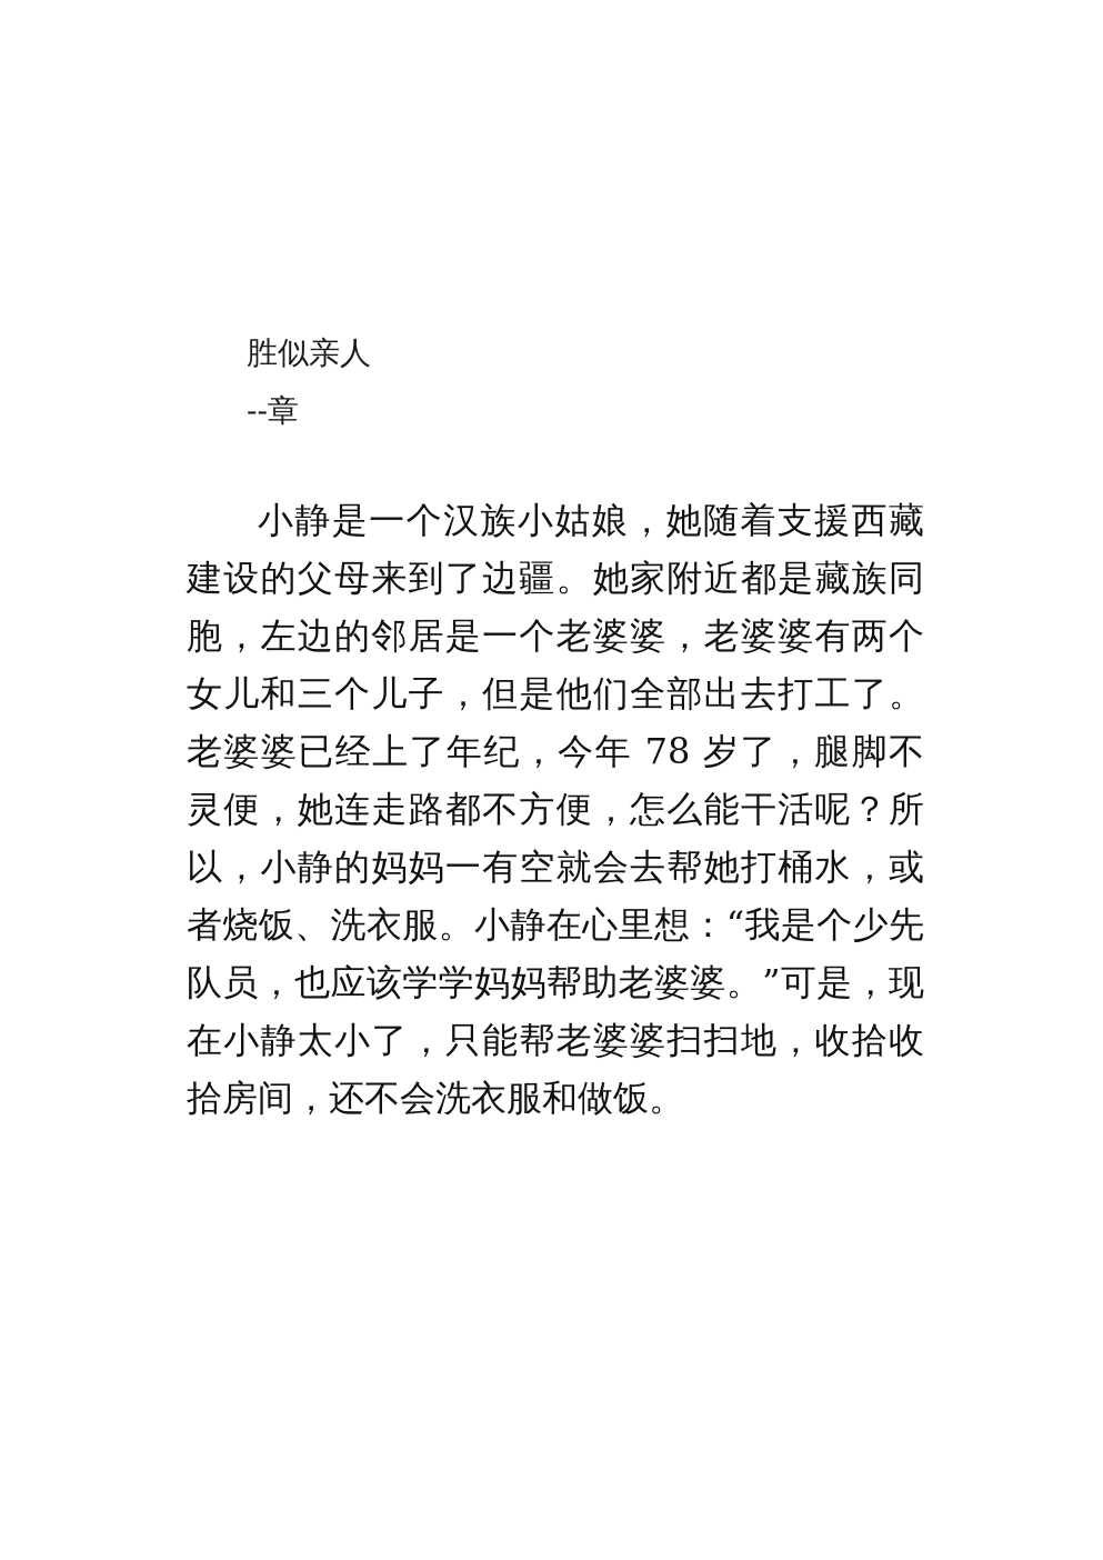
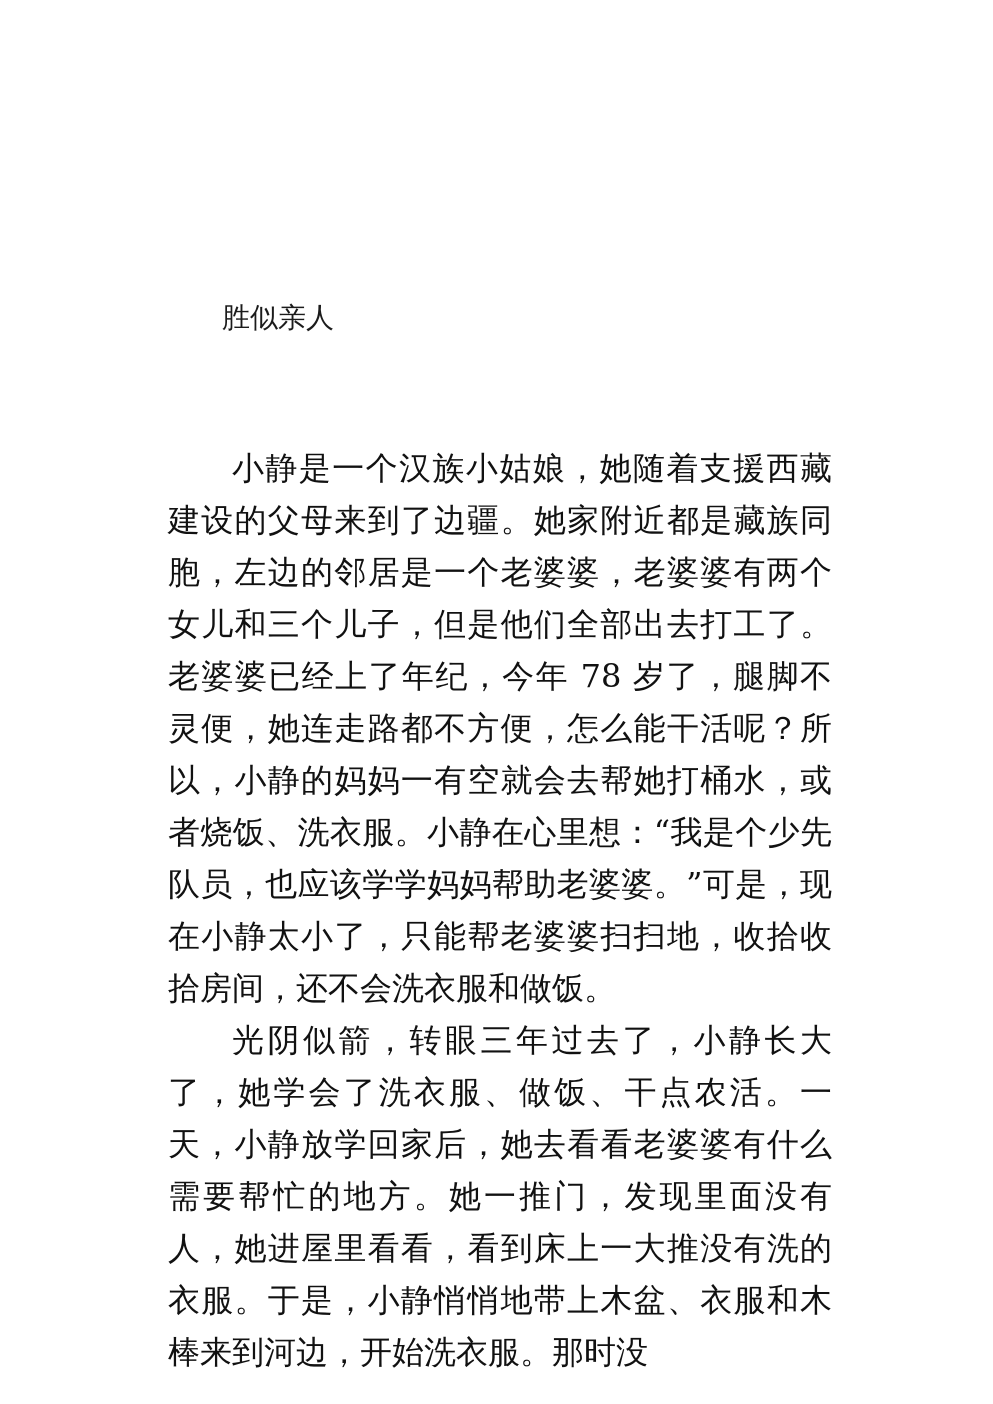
  胜似亲人
- --章
  小静是一个汉族小姑娘，她随着支援西藏建设的父母来到了边疆。她家附近都是藏族同胞，左边的邻居是一个老婆婆，老婆婆有两个女儿和三个儿子，但是他们全部出去打工了。老婆婆已经上了年纪，今年 78 岁了，腿脚不灵便，她连走路都不方便，怎么能干活呢？所以，小静的妈妈一有空就会去帮她打桶水，或者烧饭、洗衣服。小静在心里想：“我是个少先队员，也应该学学妈妈帮助老婆婆。”可是，现在小静太小了，只能帮老婆婆扫扫地，收拾收拾房间，还不会洗衣服和做饭。
+ 光阴似箭，转眼三年过去了，小静长大了，她学会了洗衣服、做饭、干点农活。一天，小静放学回家后，她去看看老婆婆有什么需要帮忙的地方。她一推门，发现里面没有人，她进屋里看看，看到床上一大推没有洗的衣服。于是，小静悄悄地带上木盆、衣服和木棒来到河边，开始洗衣服。那时没
